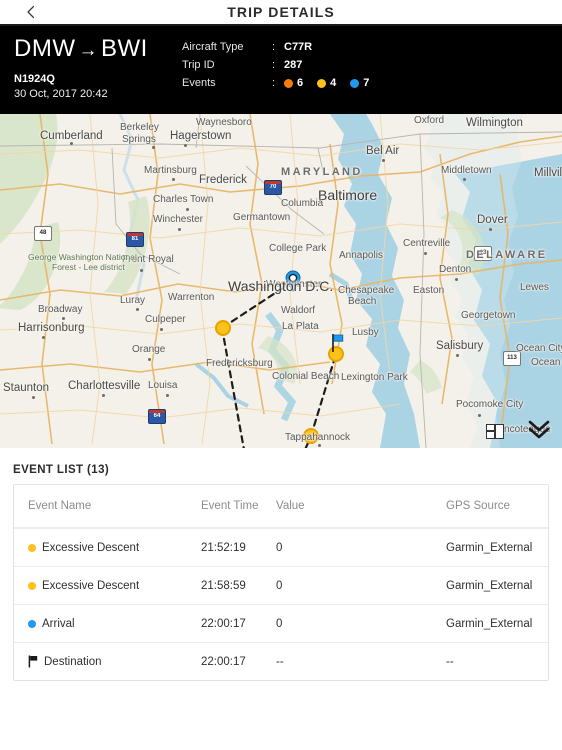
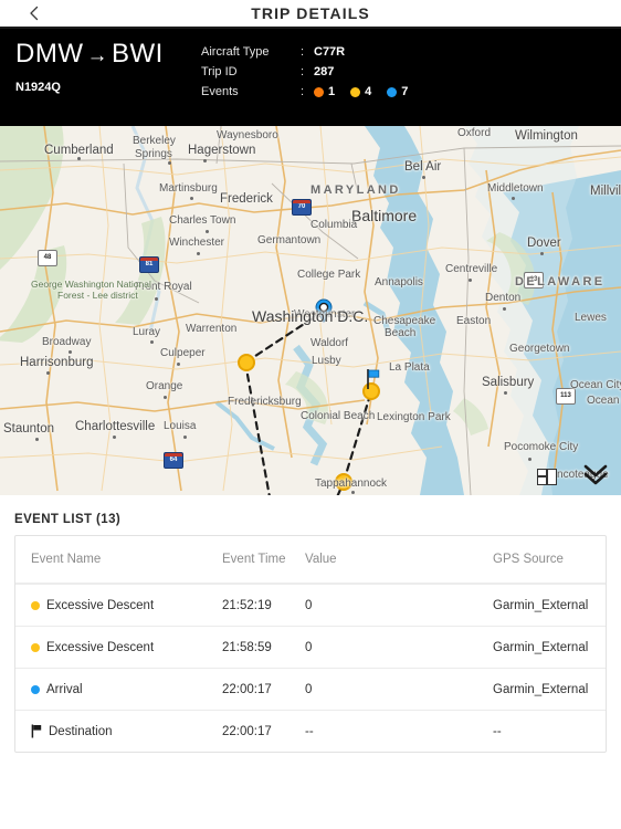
  TRIP DETAILS
  DMW → BWI
  N1924Q
- 30 Oct, 2017 20:42
  Aircraft Type
  :
  C77R
  Trip ID
  :
  287
  Events
  :
- 6
+ 1
  4
  7
  Waynesboro
  Oxford
  Wilmington
  Cumberland
  Berkeley
  Springs
  Hagerstown
  Bel Air
  Middletown
  Millvil
  Martinsburg
  Westminster
  MARYLAND
  Frederick
  Baltimore
  Dover
  Charles Town
  Winchester
  Germantown
  Columbia
  Centreville
  DELAWARE
  College Park
  Annapolis
  Denton
  Front Royal
  George Washington National
  Forest - Lee district
  Washington D.C.
  Chesapeake
  Beach
  Easton
  Luray
  Warrenton
  Waldorf
  Lewes
  Broadway
  Harrisonburg
  Culpeper
- La Plata
+ Lusby
  Georgetown
- Lusby
+ La Plata
  Salisbury
  Ocean Cit
  Orange
  Fredericksburg
  Colonial Beach
  Lexington Park
  Staunton
  Charlottesville
  Louisa
  Pocomoke City
  Tappahannock
  Ocean
  EVENT LIST (13)
  Event Name
  Event Time
  Value
  GPS Source
  Excessive Descent
  21:52:19
  0
  Garmin_External
  Excessive Descent
  21:58:59
  0
  Garmin_External
  Arrival
  22:00:17
  0
  Garmin_External
  Destination
  22:00:17
  --
  --
